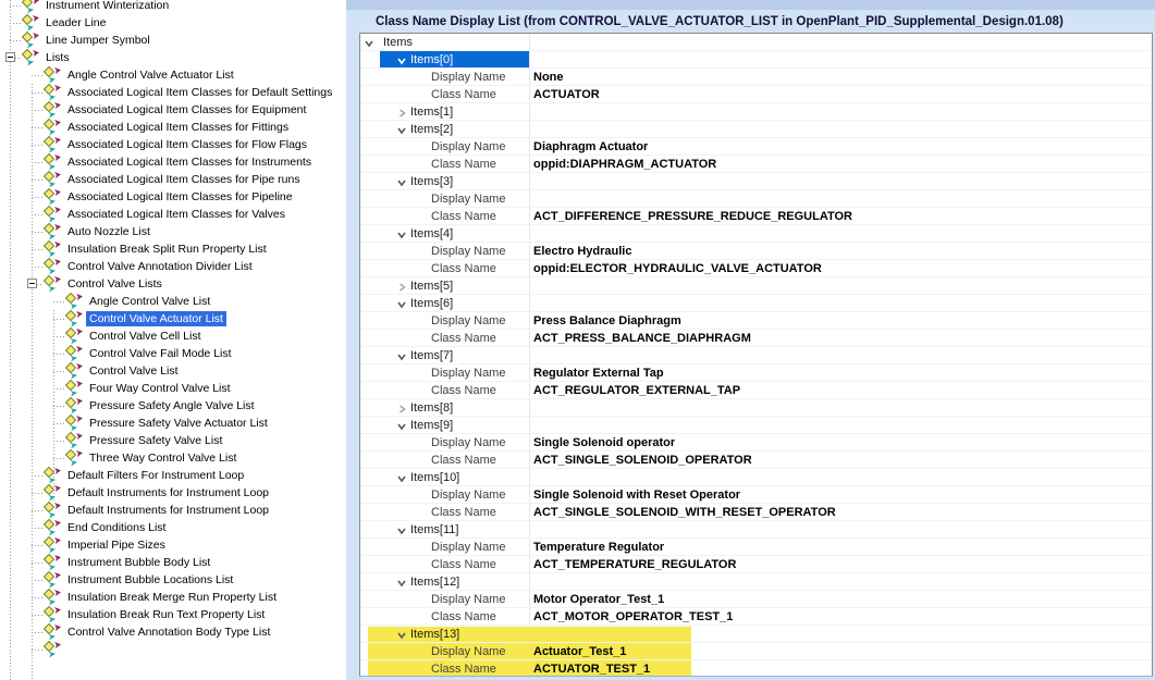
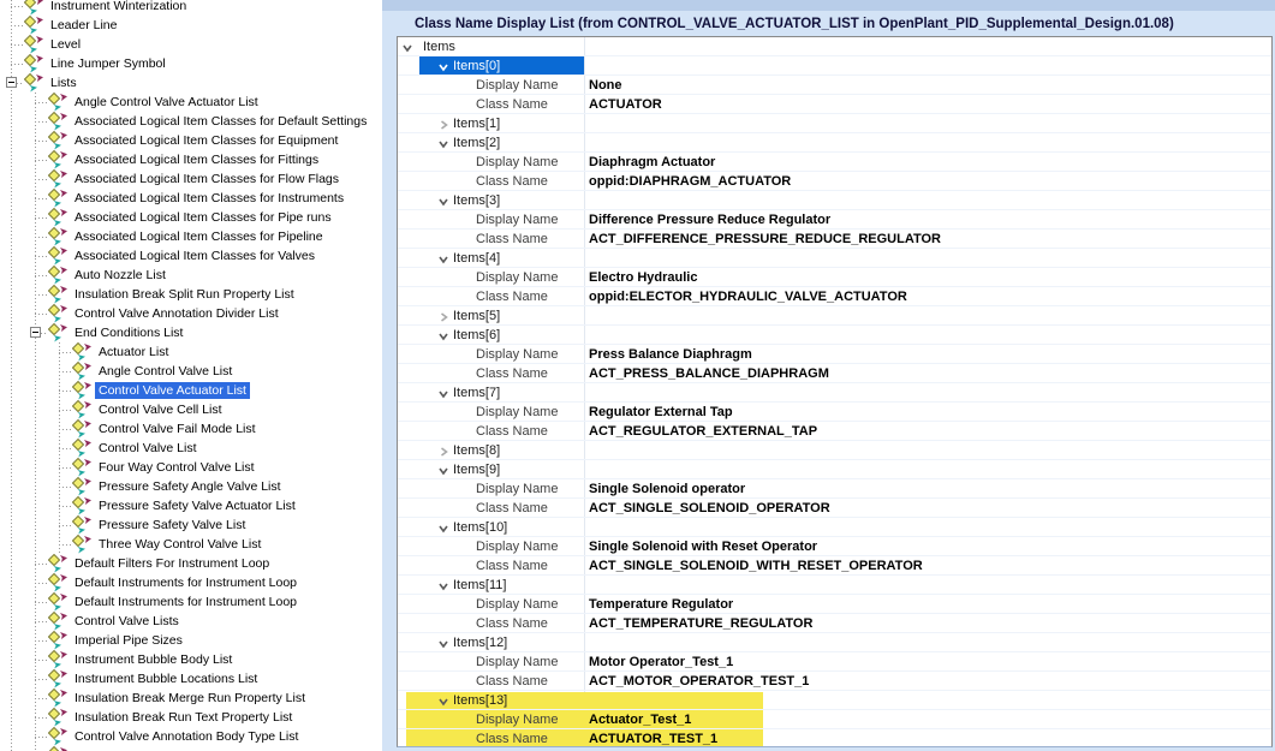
  Instrument Winterization
  Leader Line
+ Level
  Line Jumper Symbol
  Lists
  Angle Control Valve Actuator List
  Associated Logical Item Classes for Default Settings
  Associated Logical Item Classes for Equipment
  Associated Logical Item Classes for Fittings
  Associated Logical Item Classes for Flow Flags
  Associated Logical Item Classes for Instruments
  Associated Logical Item Classes for Pipe runs
  Associated Logical Item Classes for Pipeline
  Associated Logical Item Classes for Valves
  Auto Nozzle List
  Insulation Break Split Run Property List
  Control Valve Annotation Divider List
- Control Valve Lists
+ End Conditions List
+ Actuator List
  Angle Control Valve List
  Control Valve Actuator List
  Control Valve Cell List
  Control Valve Fail Mode List
  Control Valve List
  Four Way Control Valve List
  Pressure Safety Angle Valve List
  Pressure Safety Valve Actuator List
  Pressure Safety Valve List
  Three Way Control Valve List
  Default Filters For Instrument Loop
  Default Instruments for Instrument Loop
  Default Instruments for Instrument Loop
- End Conditions List
+ Control Valve Lists
  Imperial Pipe Sizes
  Instrument Bubble Body List
  Instrument Bubble Locations List
  Insulation Break Merge Run Property List
  Insulation Break Run Text Property List
  Control Valve Annotation Body Type List
  Class Name Display List (from CONTROL_VALVE_ACTUATOR_LIST in OpenPlant_PID_Supplemental_Design.01.08)
  Items
  Items[0]
  Display Name
  None
  Class Name
  ACTUATOR
  Items[1]
  Items[2]
  Display Name
  Diaphragm Actuator
  Class Name
  oppid:DIAPHRAGM_ACTUATOR
  Items[3]
  Display Name
+ Difference Pressure Reduce Regulator
  Class Name
  ACT_DIFFERENCE_PRESSURE_REDUCE_REGULATOR
  Items[4]
  Display Name
  Electro Hydraulic
  Class Name
  oppid:ELECTOR_HYDRAULIC_VALVE_ACTUATOR
  Items[5]
  Items[6]
  Display Name
  Press Balance Diaphragm
  Class Name
  ACT_PRESS_BALANCE_DIAPHRAGM
  Items[7]
  Display Name
  Regulator External Tap
  Class Name
  ACT_REGULATOR_EXTERNAL_TAP
  Items[8]
  Items[9]
  Display Name
  Single Solenoid operator
  Class Name
  ACT_SINGLE_SOLENOID_OPERATOR
  Items[10]
  Display Name
  Single Solenoid with Reset Operator
  Class Name
  ACT_SINGLE_SOLENOID_WITH_RESET_OPERATOR
  Items[11]
  Display Name
  Temperature Regulator
  Class Name
  ACT_TEMPERATURE_REGULATOR
  Items[12]
  Display Name
  Motor Operator_Test_1
  Class Name
  ACT_MOTOR_OPERATOR_TEST_1
  Items[13]
  Display Name
  Actuator_Test_1
  Class Name
  ACTUATOR_TEST_1
